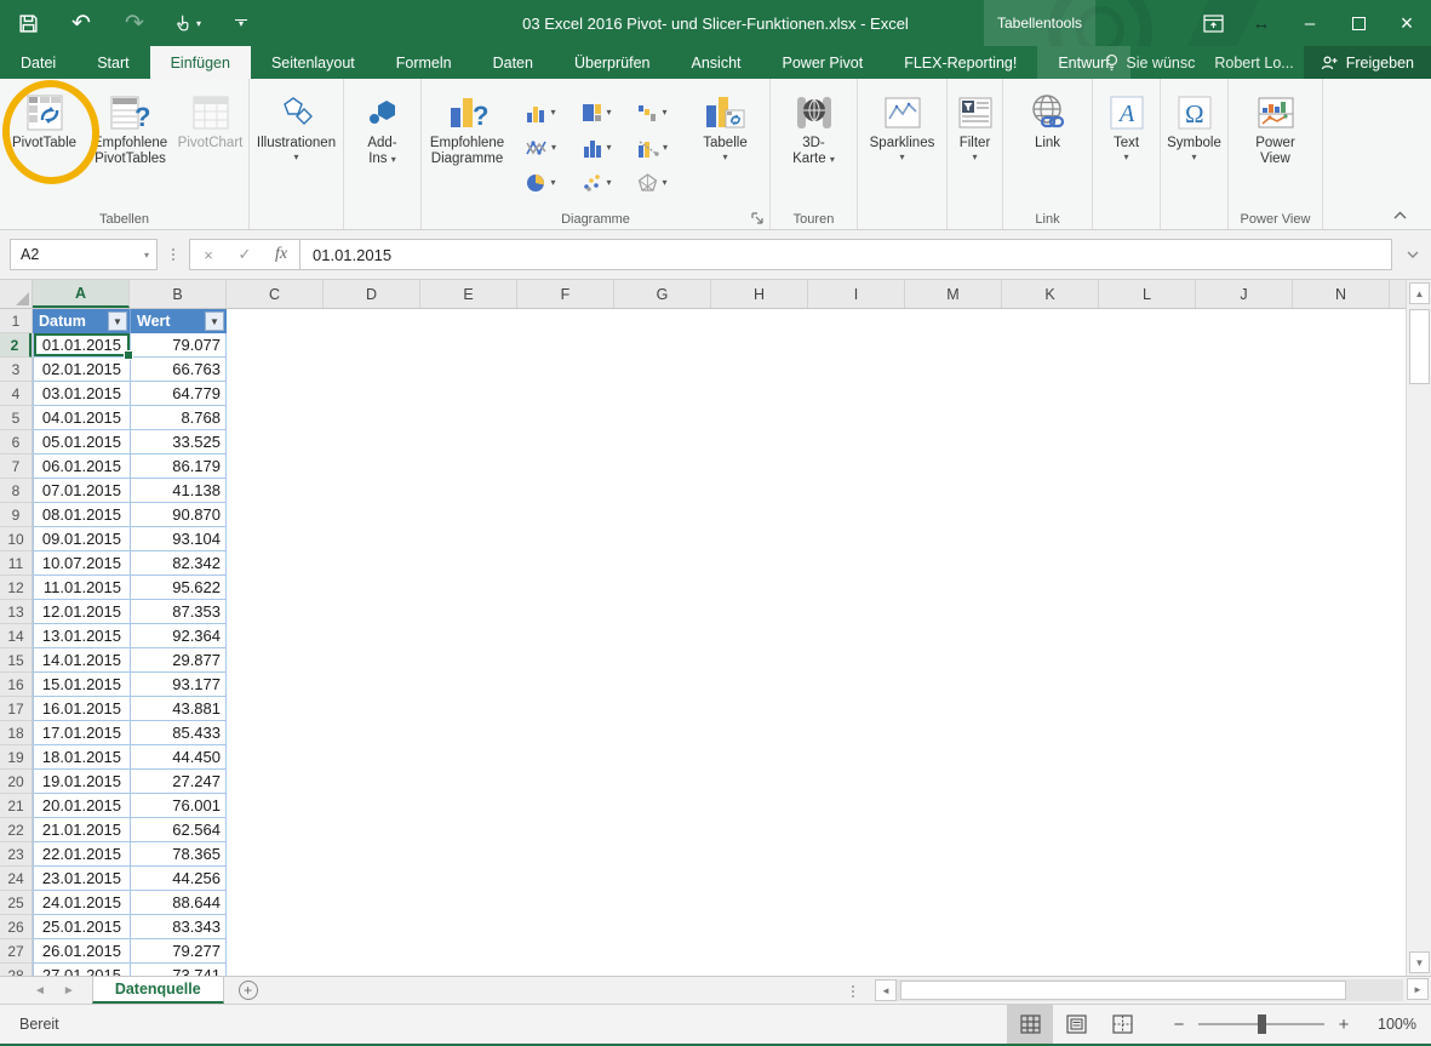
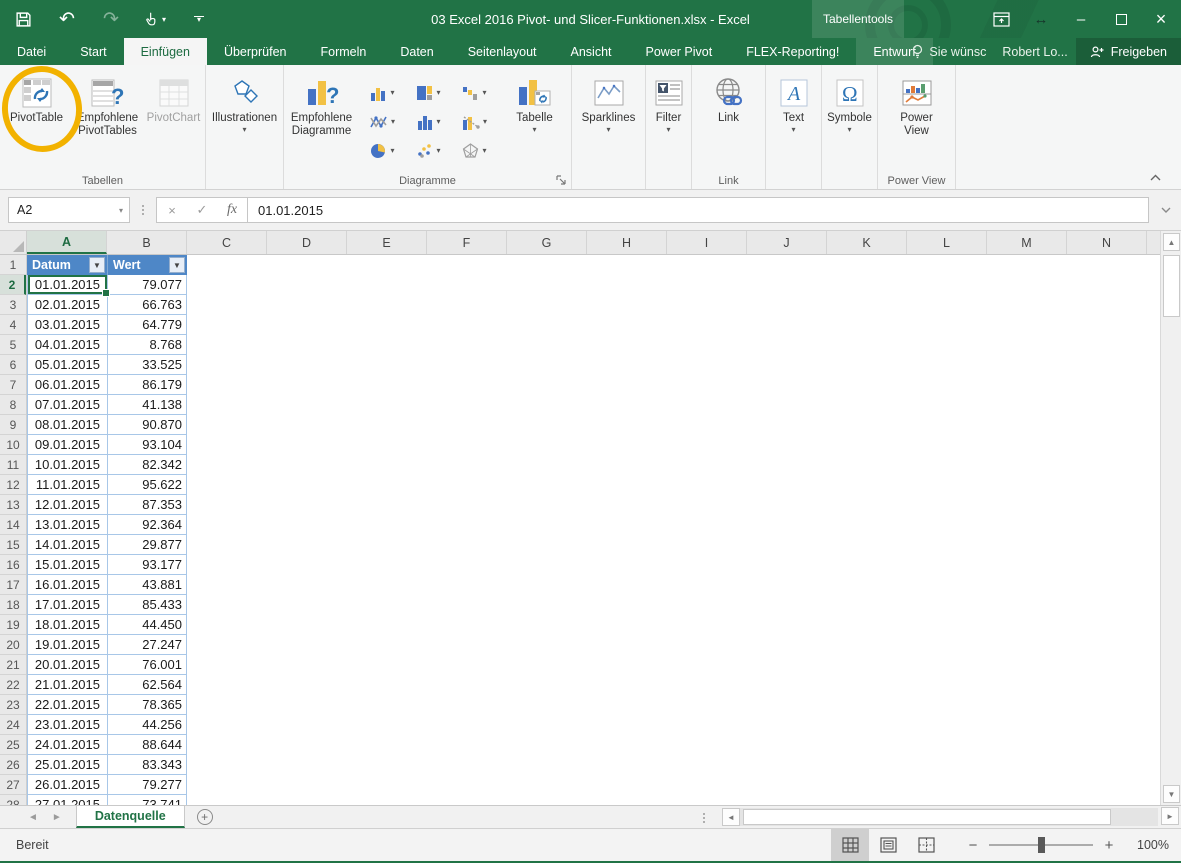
  ↶
  ↷
  ▾
  ▾
  03 Excel 2016 Pivot- und Slicer-Funktionen.xlsx - Excel
  Tabellentools
  ↔
  –
  ×
  Datei
  Start
  Einfügen
- Seitenlayout
+ Überprüfen
  Formeln
  Daten
- Überprüfen
+ Seitenlayout
  Ansicht
  Power Pivot
  FLEX-Reporting!
  Entwur
  Sie wünsc
  Robert Lo...
  Freigeben
  PivotTable
  ?
  mpfohlene PivotTables
  PivotChart
  Tabellen
  Illustrationen
  ▾
- Add-Ins ▾
  ?
  Empfohlene Diagramme
  ▾
  ▾
  ▾
  ▾
  ▾
  ▾
  ▾
  ▾
  ▾
  Tabelle
  ▾
  Diagramme
- 3D-Karte ▾
- Touren
  Sparklines
  ▾
  Filter
  ▾
  Link
  Link
  A
  Text
  ▾
  Ω
  Symbole
  ▾
  Power View
  Power View
  A2
  ▾
  ×
  ✓
  fx
  01.01.2015
  A
  B
  C
  D
  E
  F
  G
  H
  I
- M
+ J
  K
  L
- J
+ M
  N
  1
  2
  3
  4
  5
  6
  7
  8
  9
  10
  11
  12
  13
  14
  15
  16
  17
  18
  19
  20
  21
  22
  23
  24
  25
  26
  27
  Datum
  ▼
  Wert
  ▼
  01.01.2015
  79.077
  02.01.2015
  66.763
  03.01.2015
  64.779
  04.01.2015
  8.768
  05.01.2015
  33.525
  06.01.2015
  86.179
  07.01.2015
  41.138
  08.01.2015
  90.870
  09.01.2015
  93.104
- 10.07.2015
+ 10.01.2015
  82.342
  11.01.2015
  95.622
  12.01.2015
  87.353
  13.01.2015
  92.364
  14.01.2015
  29.877
  15.01.2015
  93.177
  16.01.2015
  43.881
  17.01.2015
  85.433
  18.01.2015
  44.450
  19.01.2015
  27.247
  20.01.2015
  76.001
  21.01.2015
  62.564
  22.01.2015
  78.365
  23.01.2015
  44.256
  24.01.2015
  88.644
  25.01.2015
  83.343
  26.01.2015
  79.277
  ▲
  ▼
  ◄
  ►
  Datenquelle
  +
  ◄
  ►
  Bereit
  −
  +
  100%
